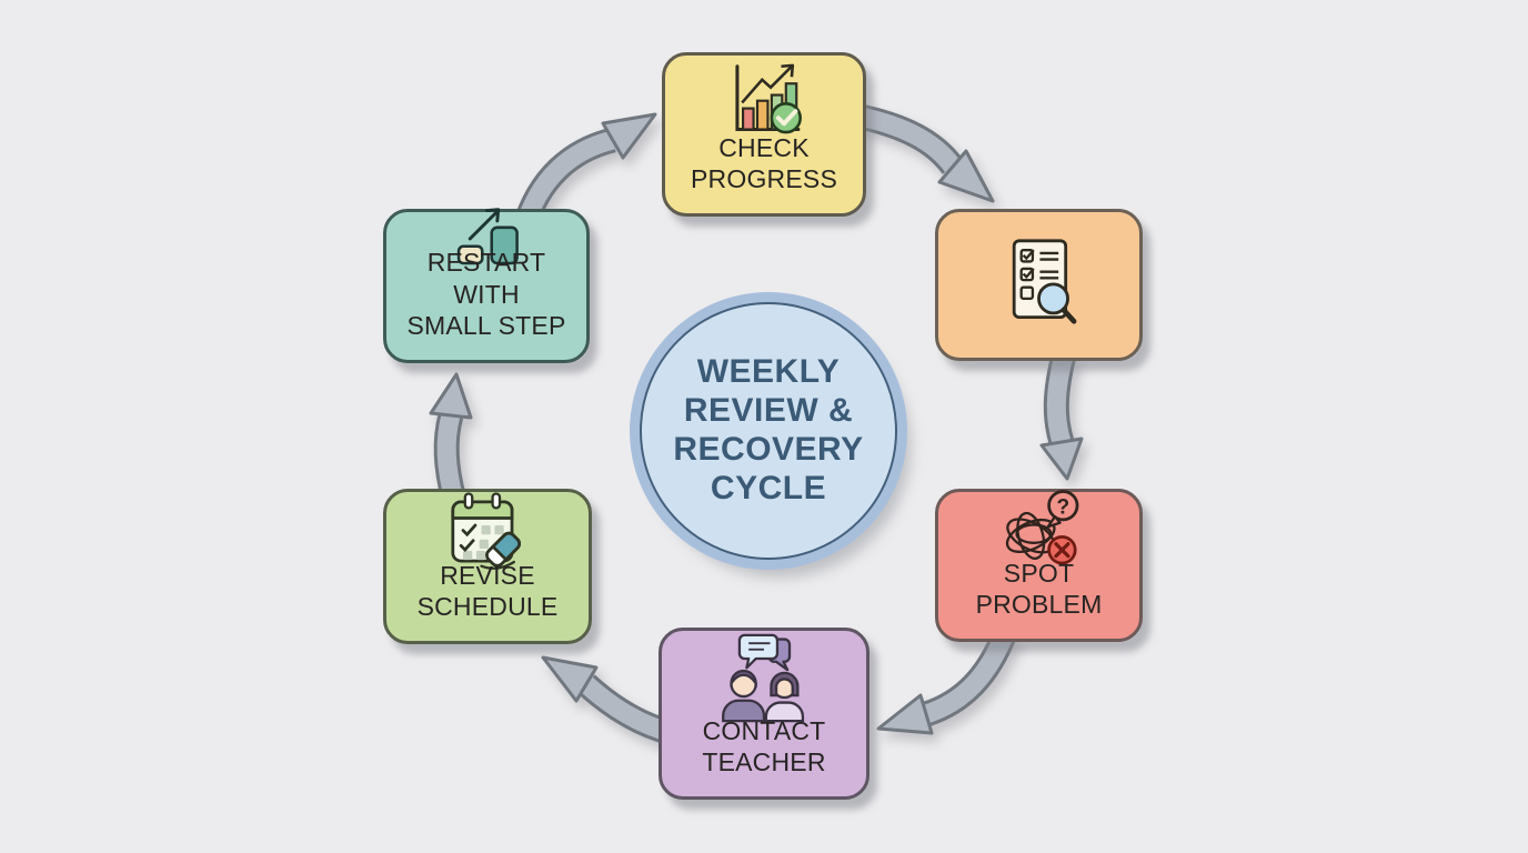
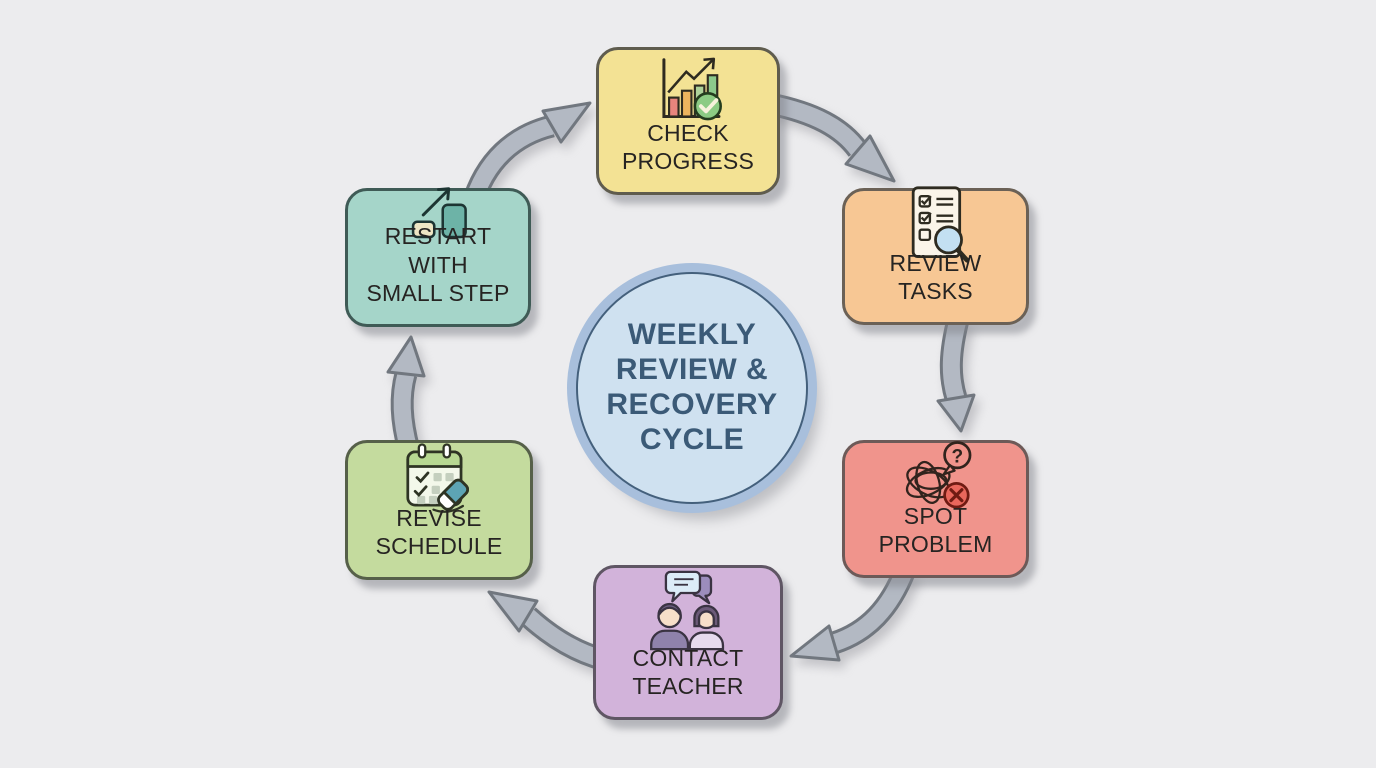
  CHECK
  PROGRESS
+ REVIEW TASKS
  ?
  SPOT PROBLEM
  CONTACT
  TEACHER
  REVISE
  SCHEDULE
  RESTART WITH
  SMALL STEP
  WEEKLY
  REVIEW &
  RECOVERY
  CYCLE
